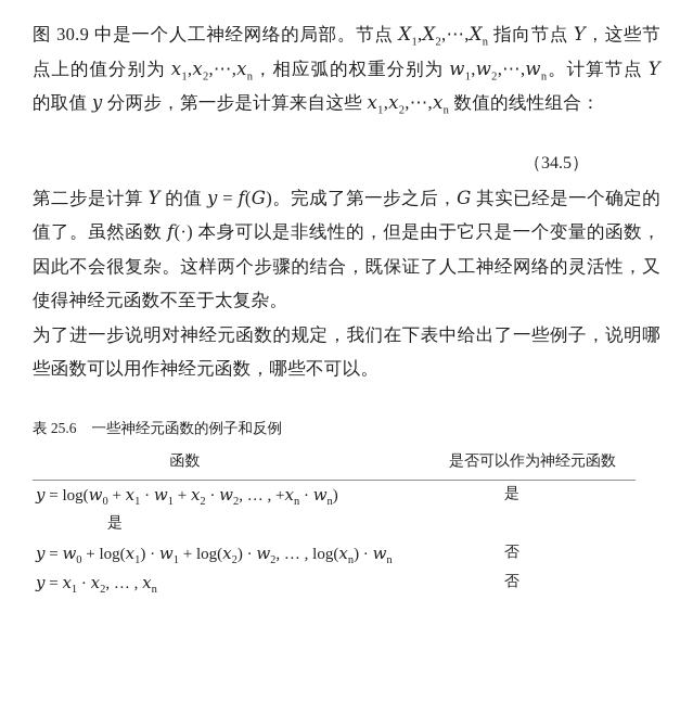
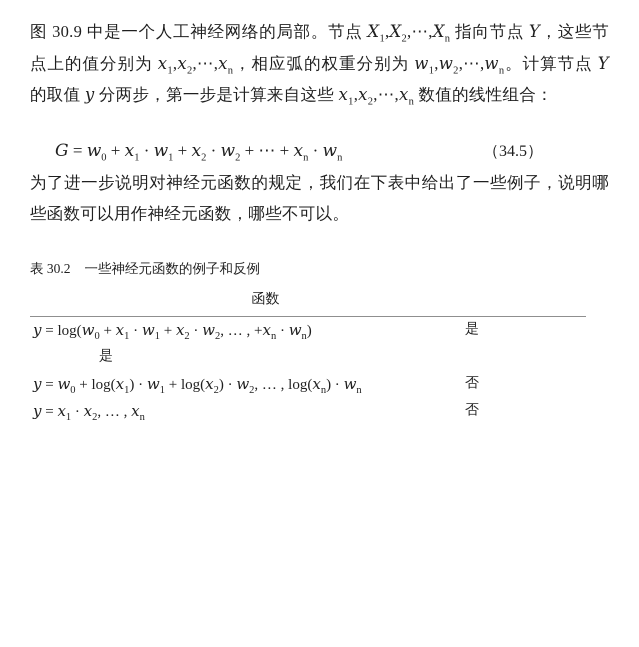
  图 30.9 中是一个人工神经网络的局部。节点 X1,X2,⋯,Xn 指向节点 Y，这些节点上的值分别为 x1,x2,⋯,xn，相应弧的权重分别为 w1,w2,⋯,wn。计算节点 Y 的取值 y 分两步，第一步是计算来自这些 x1,x2,⋯,xn 数值的线性组合：
+ G = w0 + x1 · w1 + x2 · w2 + ⋯ + xn · wn
  （34.5）
- 第二步是计算 Y 的值 y = f(G)。完成了第一步之后，G 其实已经是一个确定的值了。虽然函数 f(·) 本身可以是非线性的，但是由于它只是一个变量的函数，因此不会很复杂。这样两个步骤的结合，既保证了人工神经网络的灵活性，又使得神经元函数不至于太复杂。
  为了进一步说明对神经元函数的规定，我们在下表中给出了一些例子，说明哪些函数可以用作神经元函数，哪些不可以。
- 表 25.6 一些神经元函数的例子和反例
+ 表 30.2 一些神经元函数的例子和反例
  函数
- 是否可以作为神经元函数
  y = log(w0 + x1 · w1 + x2 · w2, … , +xn · wn)
  是
  是
  y = w0 + log(x1) · w1 + log(x2) · w2, … , log(xn) · wn
  否
  y = x1 · x2, … , xn
  否
